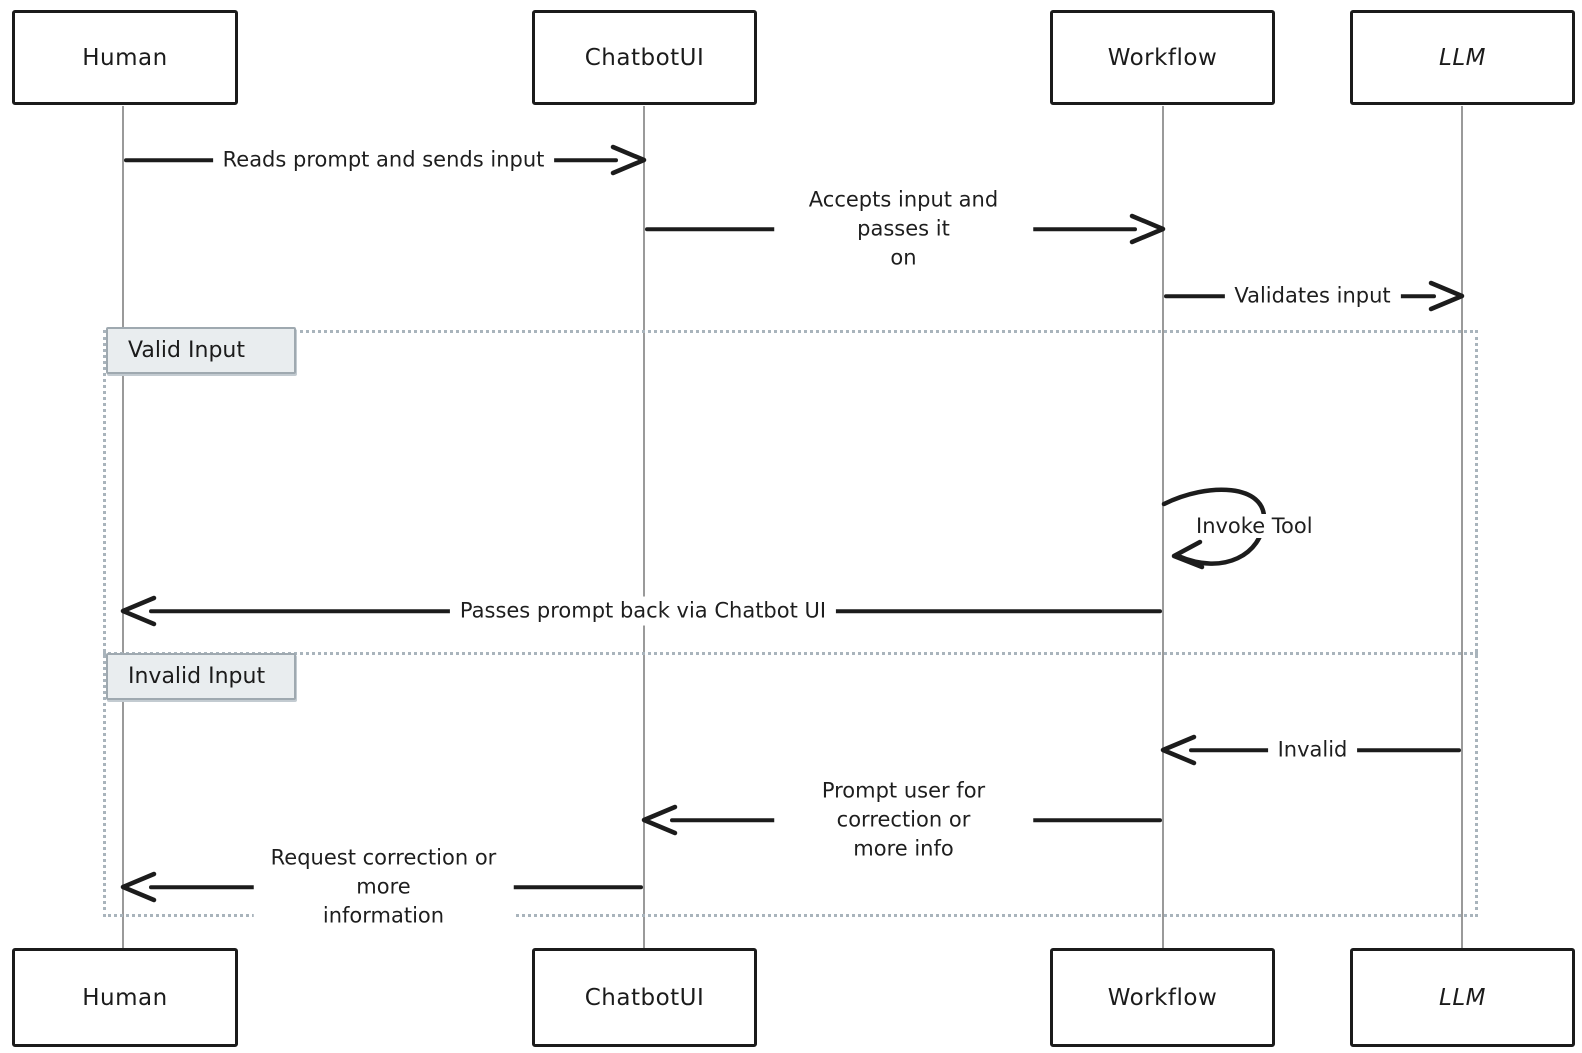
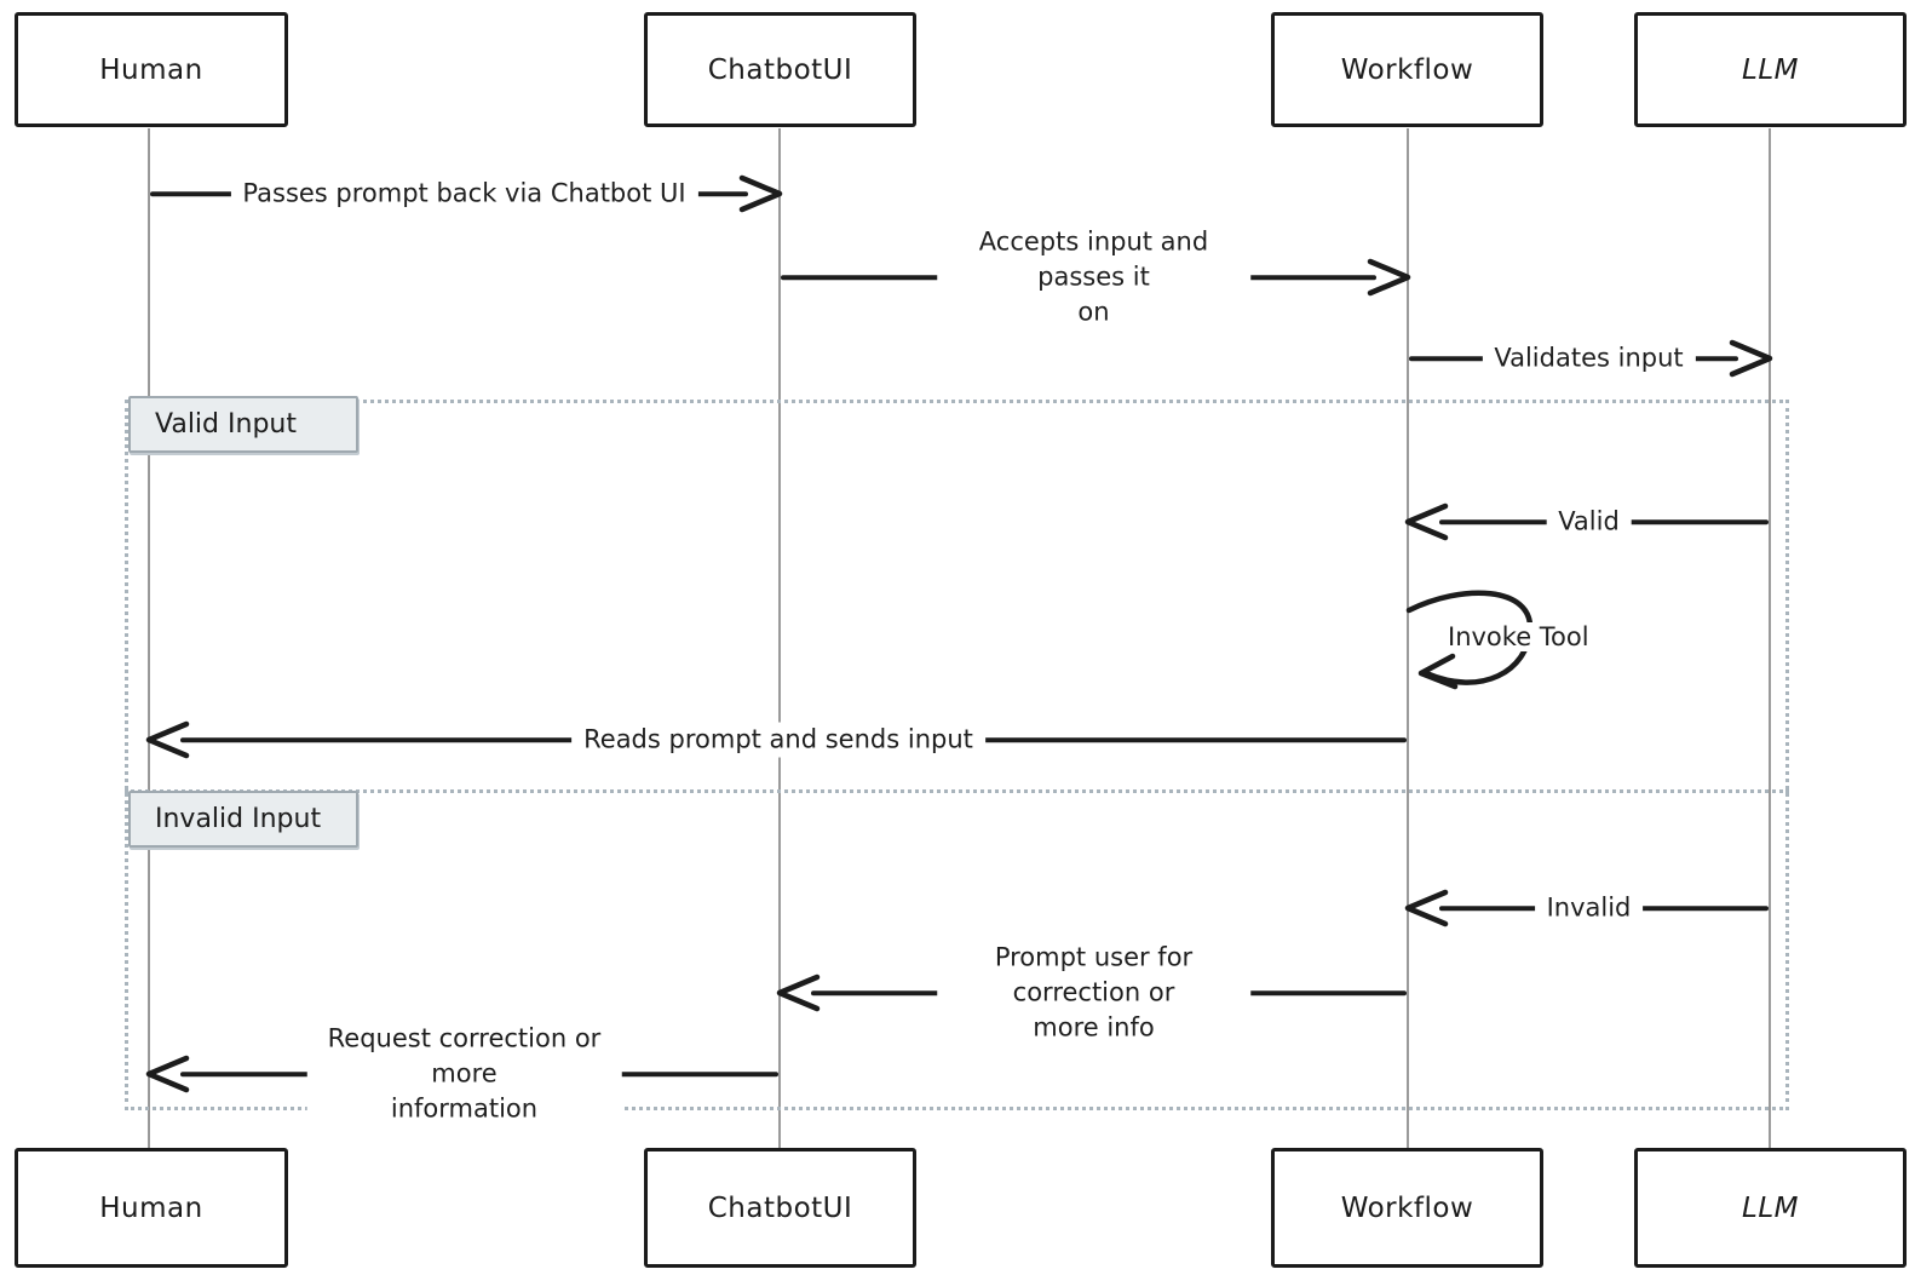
  Valid Input
  Invalid Input
  Human
  ChatbotUI
  Workflow
  LLM
  Human
  ChatbotUI
  Workflow
  LLM
- Reads prompt and sends input
+ Passes prompt back via Chatbot UI
  Accepts input and passes it
  on
  Validates input
+ Valid
  Invoke Tool
- Passes prompt back via Chatbot UI
+ Reads prompt and sends input
  Invalid
  Prompt user for correction or
  more info
  Request correction or more
  information
